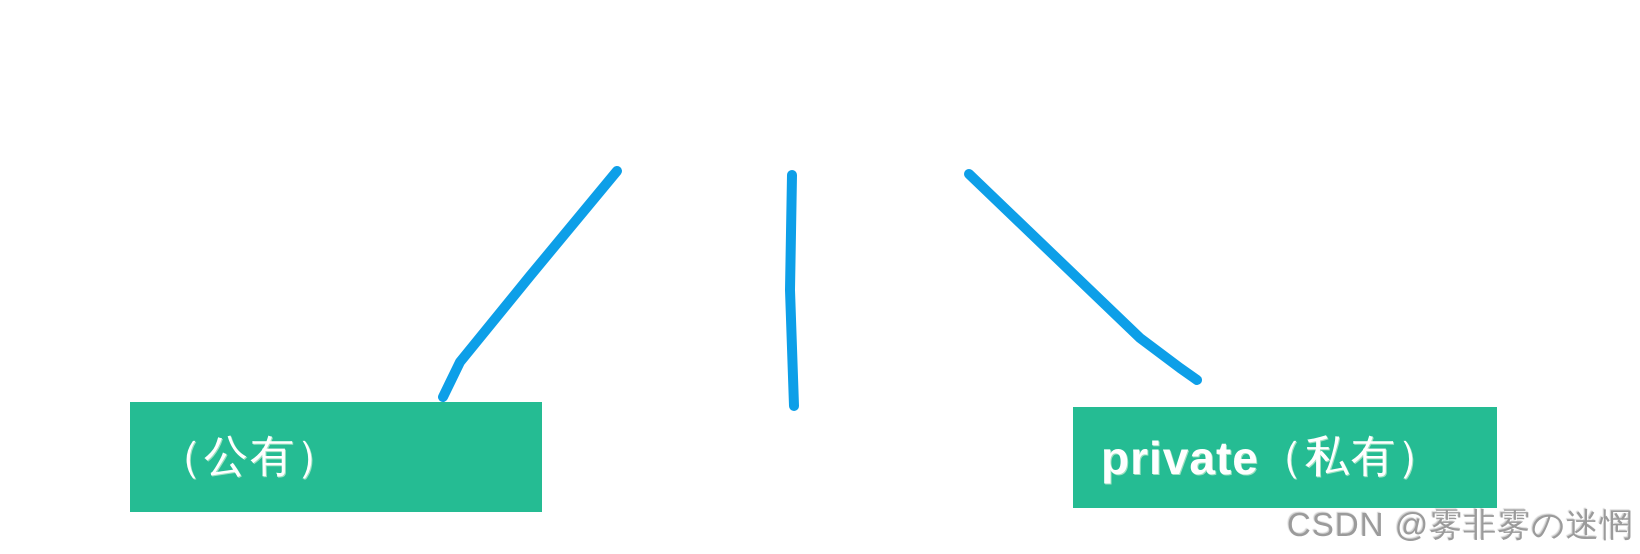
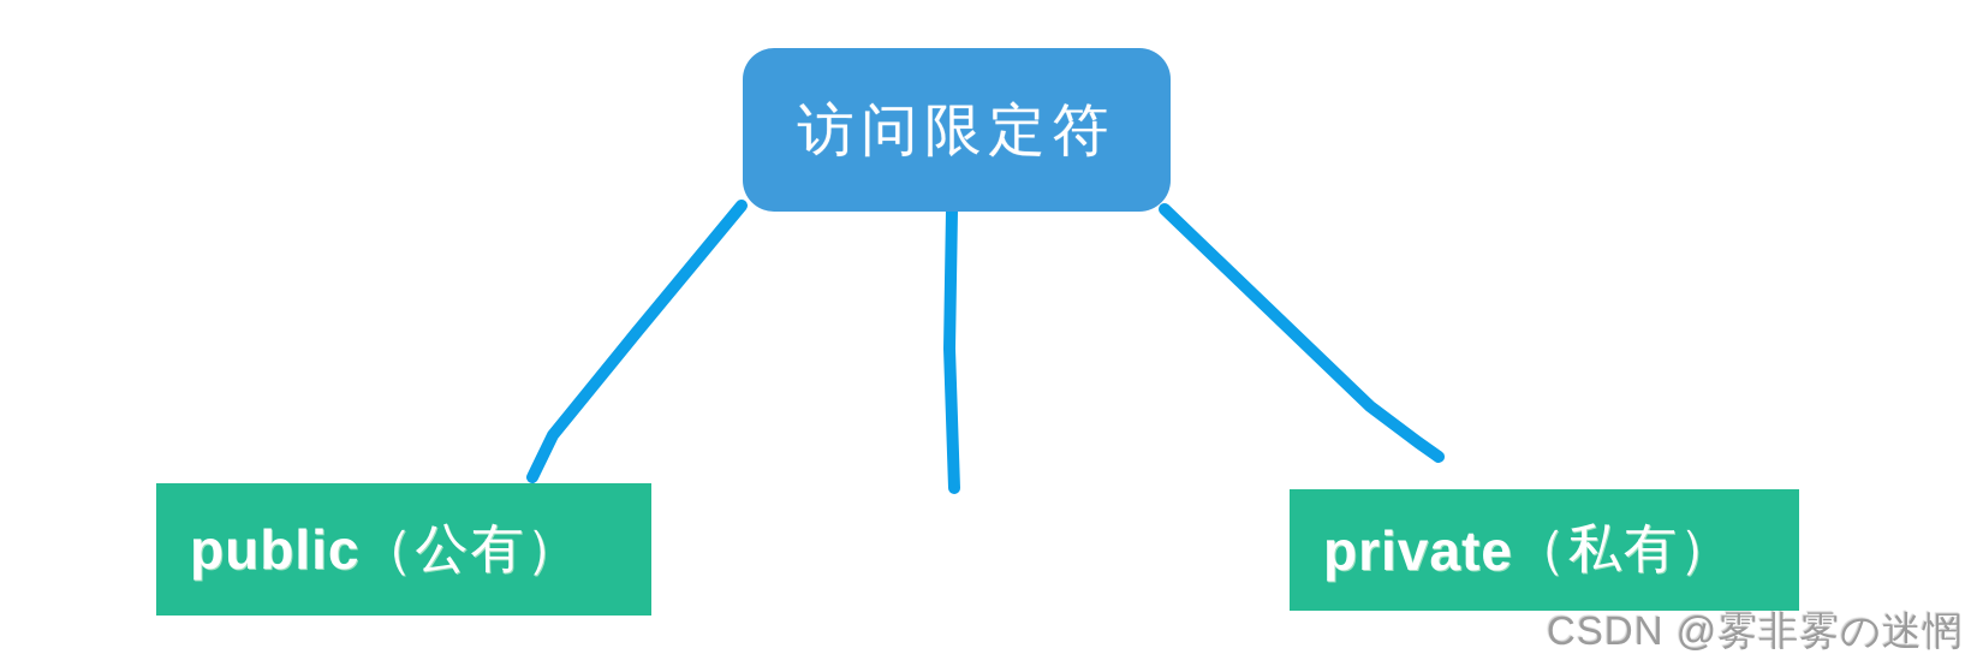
+ 访问限定符
+ public
  （公有）
  private
  （私有）
  CSDN @雾非雾の迷惘
